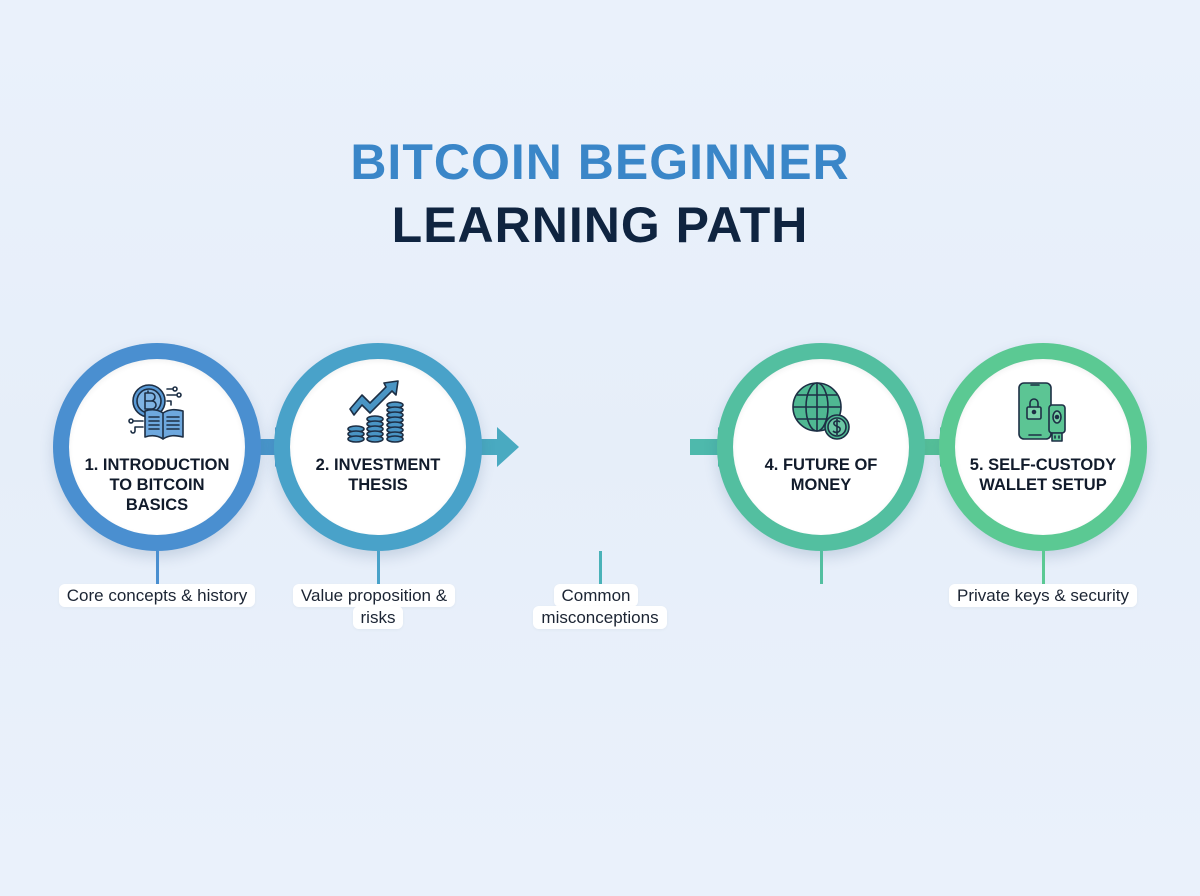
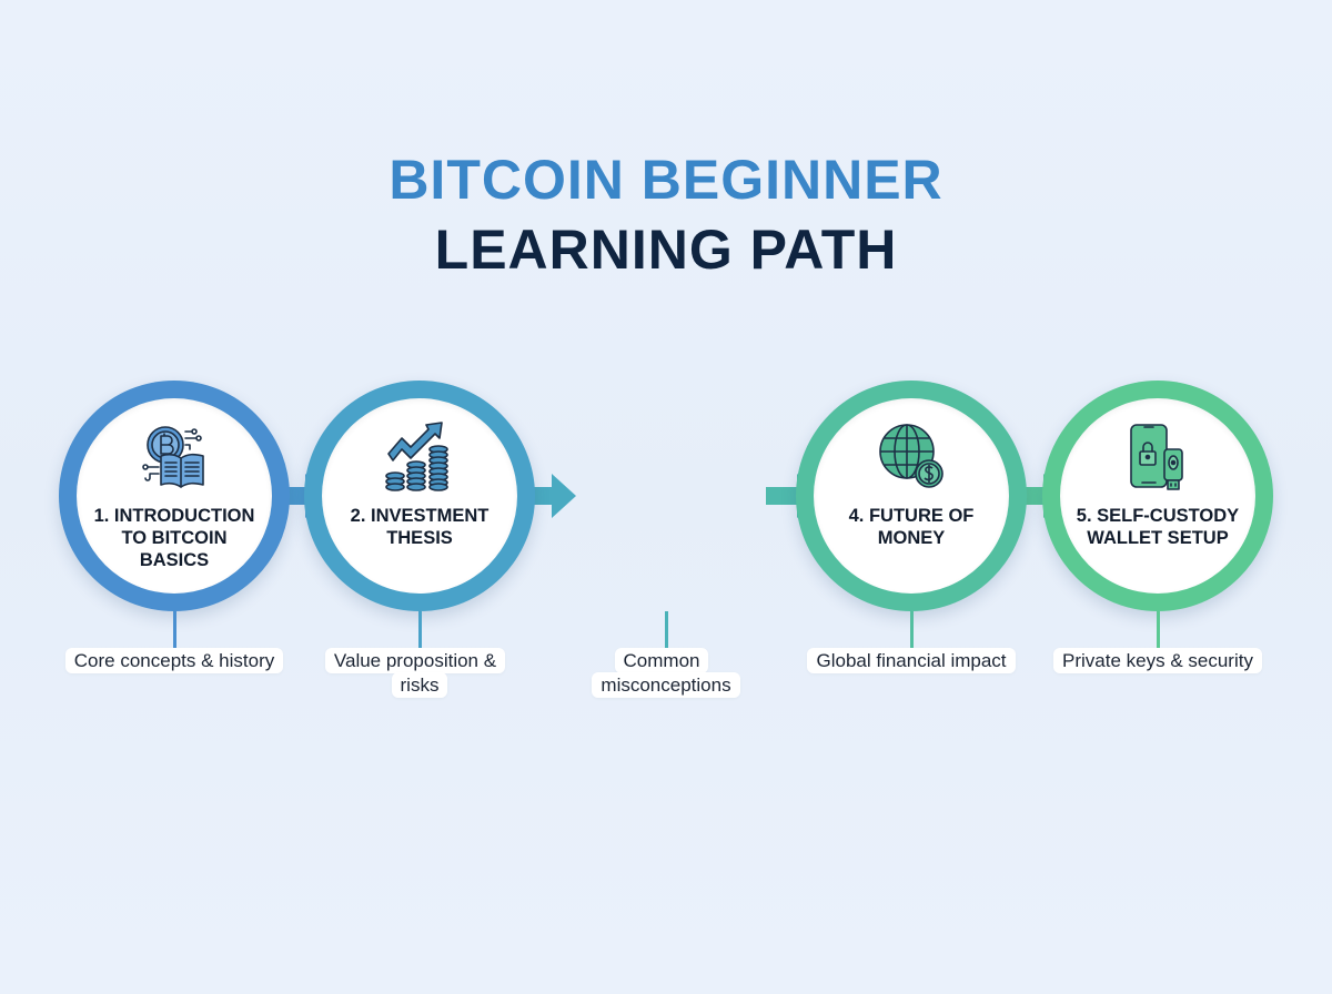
  BITCOIN BEGINNER
  LEARNING PATH
  1. INTRODUCTION
  TO BITCOIN
  BASICS
  2. INVESTMENT
  THESIS
  4. FUTURE OF
  MONEY
  5. SELF-CUSTODY
  WALLET SETUP
  Core concepts & history
  Value proposition & risks
  Common misconceptions
+ Global financial impact
  Private keys & security
